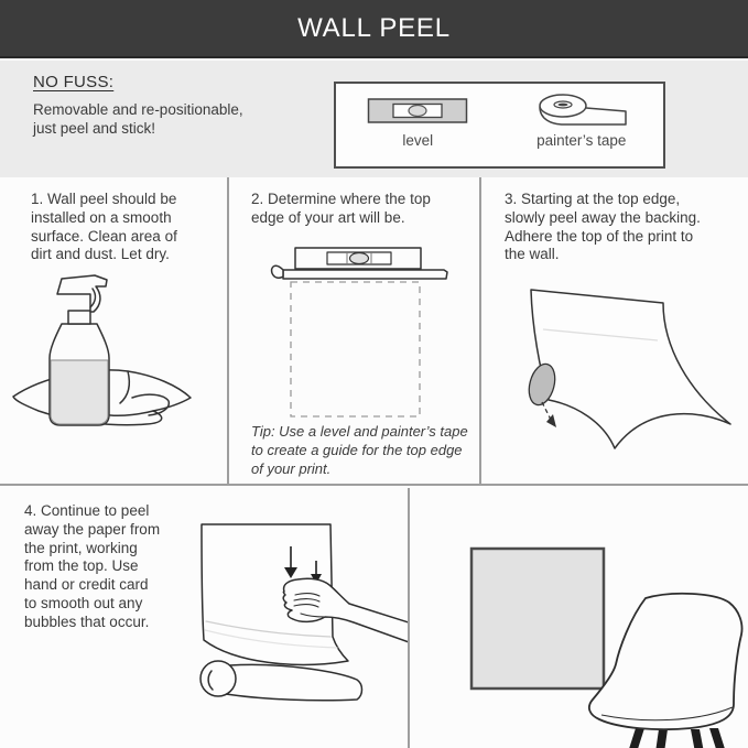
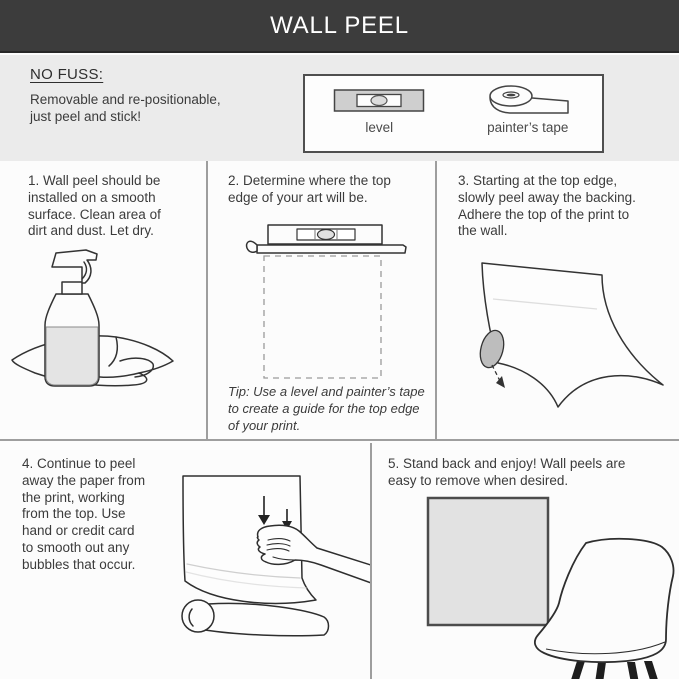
  WALL PEEL
  NO FUSS:
  Removable and re-positionable,
  just peel and stick!
  level
  painter’s tape
  1. Wall peel should be
  installed on a smooth
  surface. Clean area of
  dirt and dust. Let dry.
  2. Determine where the top
  edge of your art will be.
  Tip: Use a level and painter’s tape
  to create a guide for the top edge
  of your print.
  3. Starting at the top edge,
  slowly peel away the backing.
  Adhere the top of the print to
  the wall.
  4. Continue to peel
  away the paper from
  the print, working
  from the top. Use
  hand or credit card
  to smooth out any
  bubbles that occur.
+ 5. Stand back and enjoy! Wall peels are
+ easy to remove when desired.
